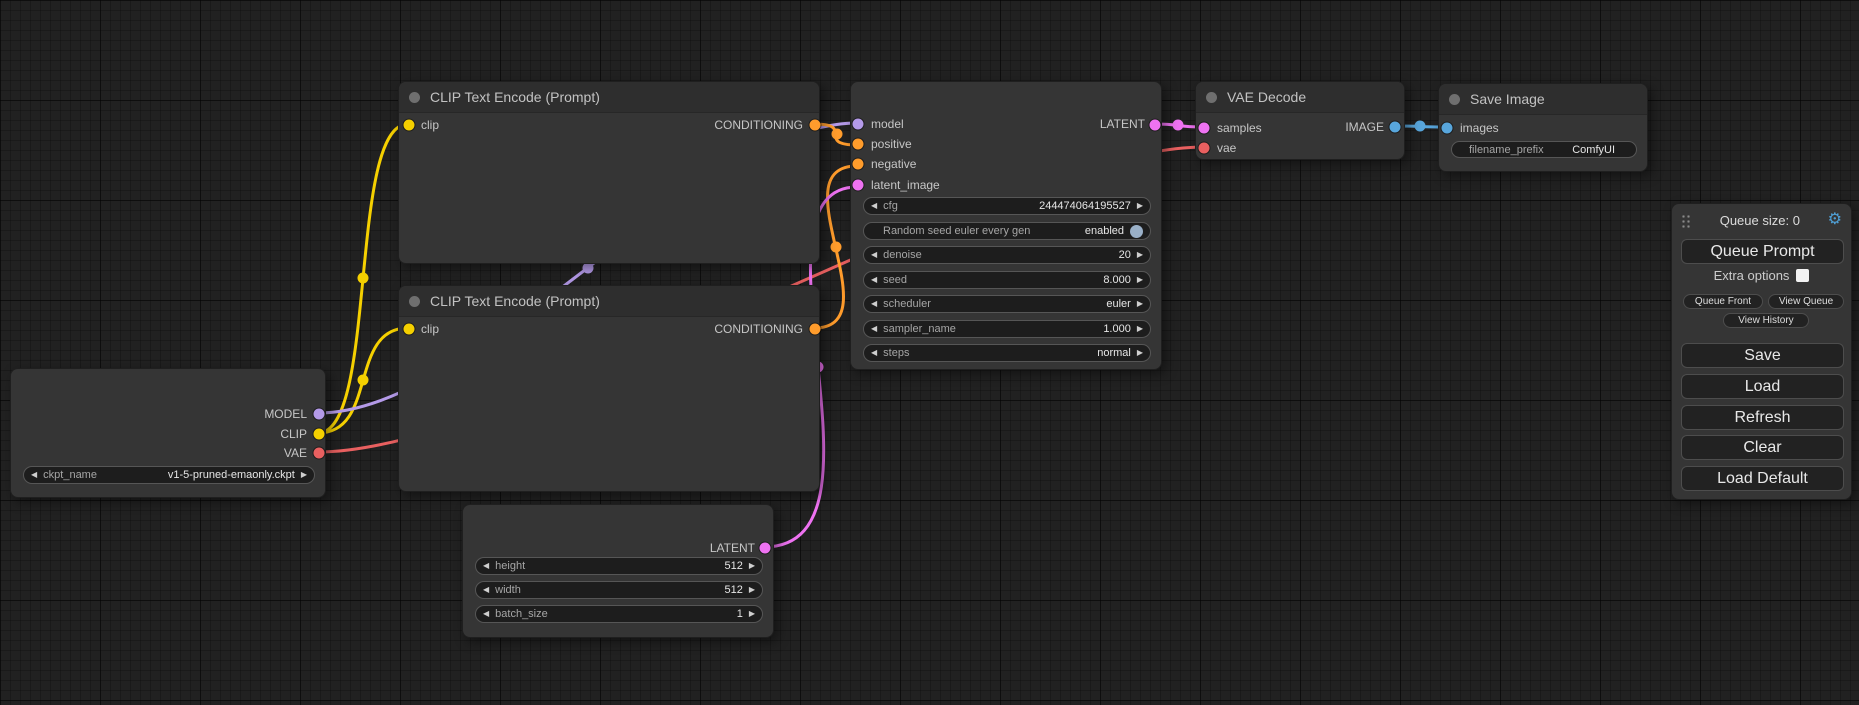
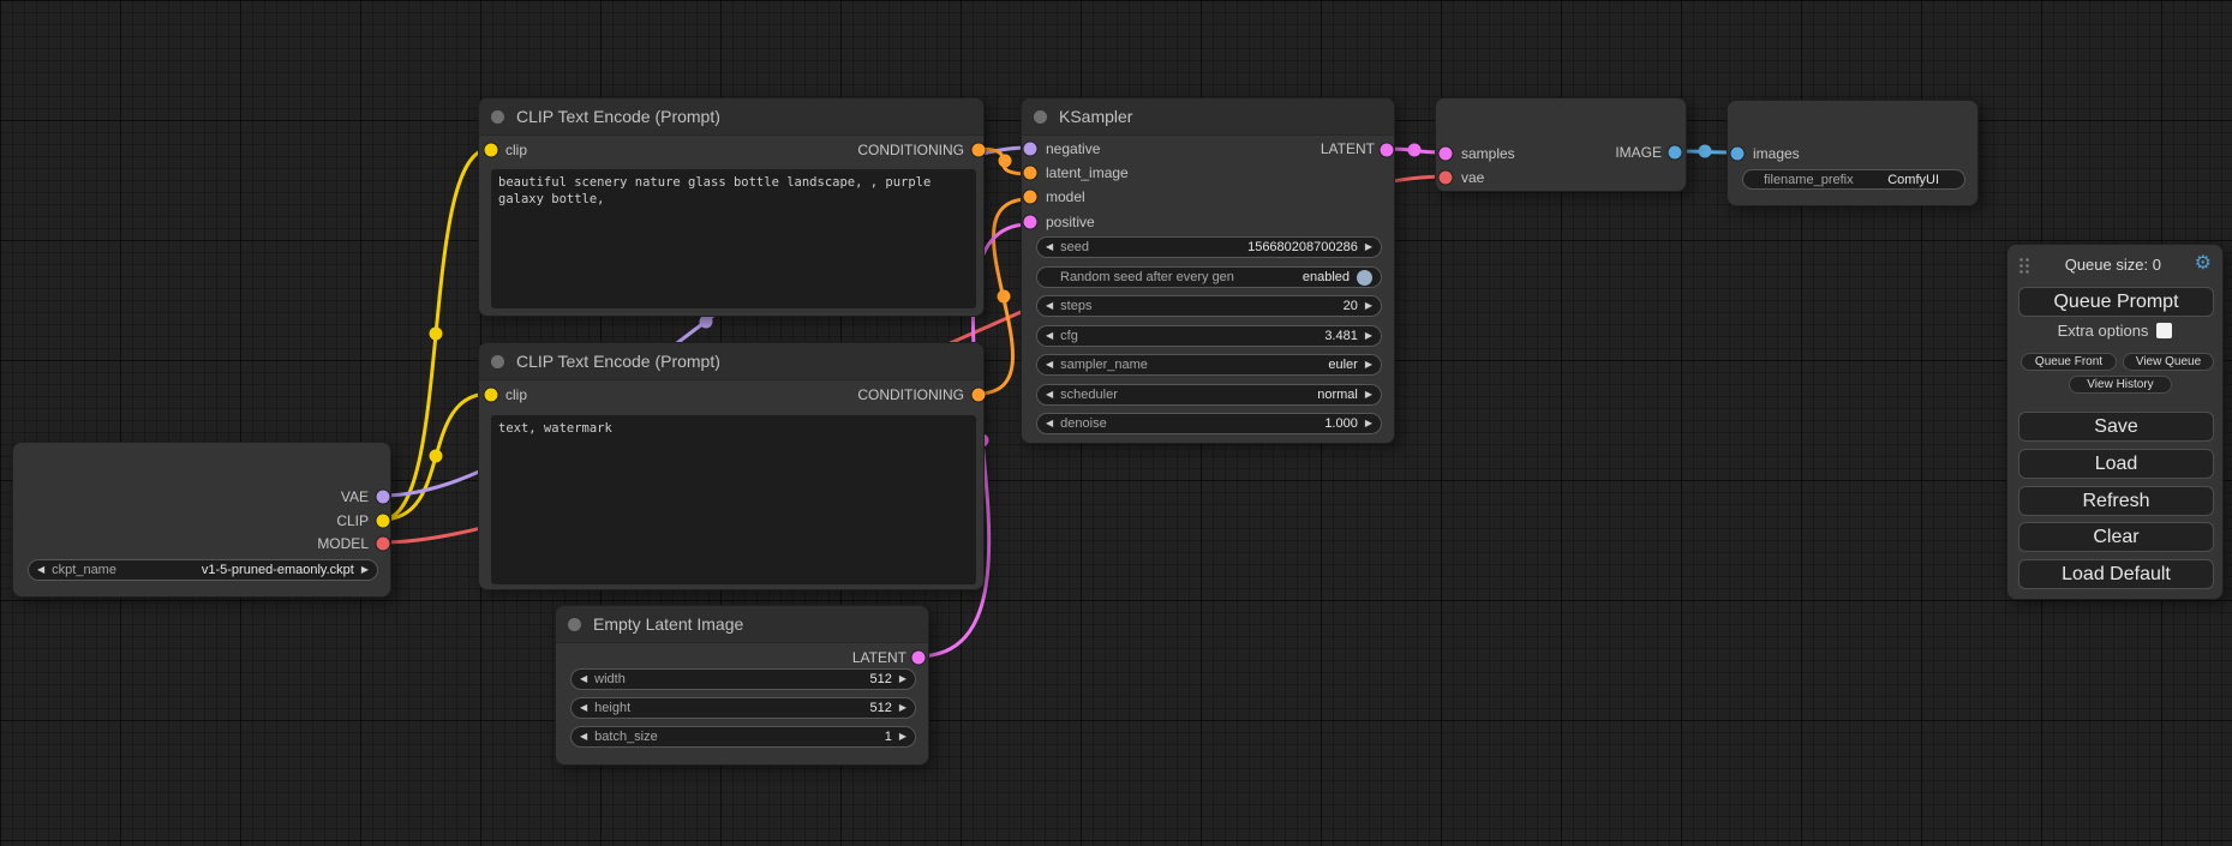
- MODEL
+ VAE
  CLIP
- VAE
+ MODEL
  ◀
  ckpt_name
  v1-5-pruned-emaonly.ckpt
  ▶
  CLIP Text Encode (Prompt)
  clip
  CONDITIONING
+ beautiful scenery nature glass bottle landscape, , purple galaxy bottle,
  CLIP Text Encode (Prompt)
  clip
  CONDITIONING
+ text, watermark
+ Empty Latent Image
  LATENT
  ◀
- height
+ width
  512
  ▶
  ◀
- width
+ height
  512
  ▶
  ◀
  batch_size
  1
  ▶
+ KSampler
- model
+ negative
- positive
+ latent_image
- negative
+ model
- latent_image
+ positive
  LATENT
  ◀
- cfg
+ seed
- 244474064195527
+ 156680208700286
  ▶
- Random seed euler every gen
+ Random seed after every gen
  enabled
  ◀
- denoise
+ steps
  20
  ▶
  ◀
- seed
+ cfg
- 8.000
+ 3.481
  ▶
  ◀
- scheduler
+ sampler_name
  euler
  ▶
  ◀
- sampler_name
+ scheduler
- 1.000
+ normal
  ▶
  ◀
- steps
+ denoise
- normal
+ 1.000
  ▶
- VAE Decode
  samples
  vae
  IMAGE
- Save Image
  images
  filename_prefix
  ComfyUI
  Queue size: 0
  ⚙
  Queue Prompt
  Extra options
  Queue Front
  View Queue
  View History
  Save
  Load
  Refresh
  Clear
  Load Default
